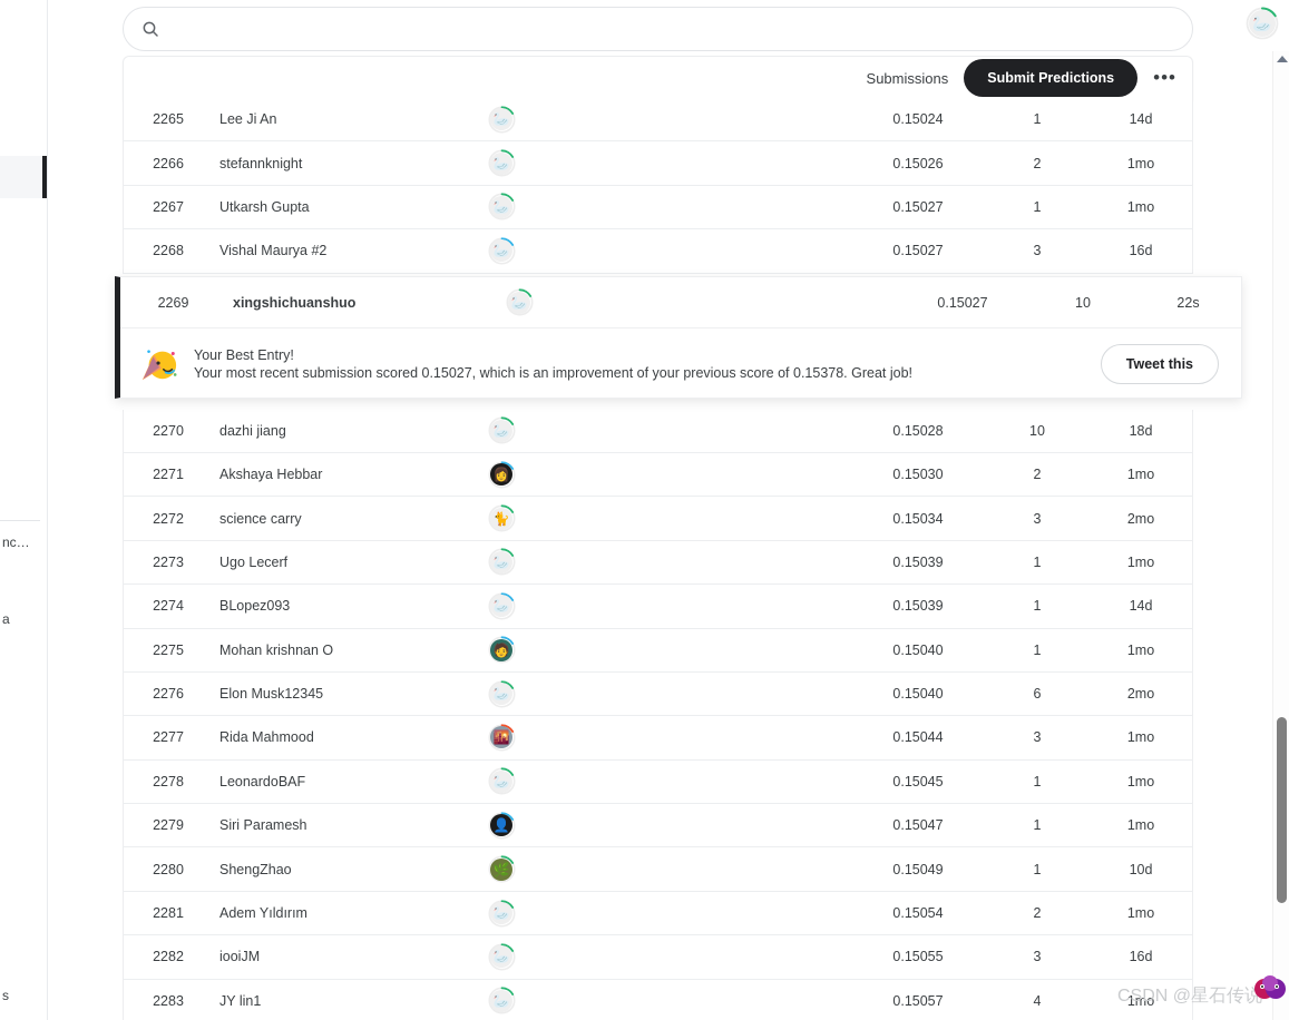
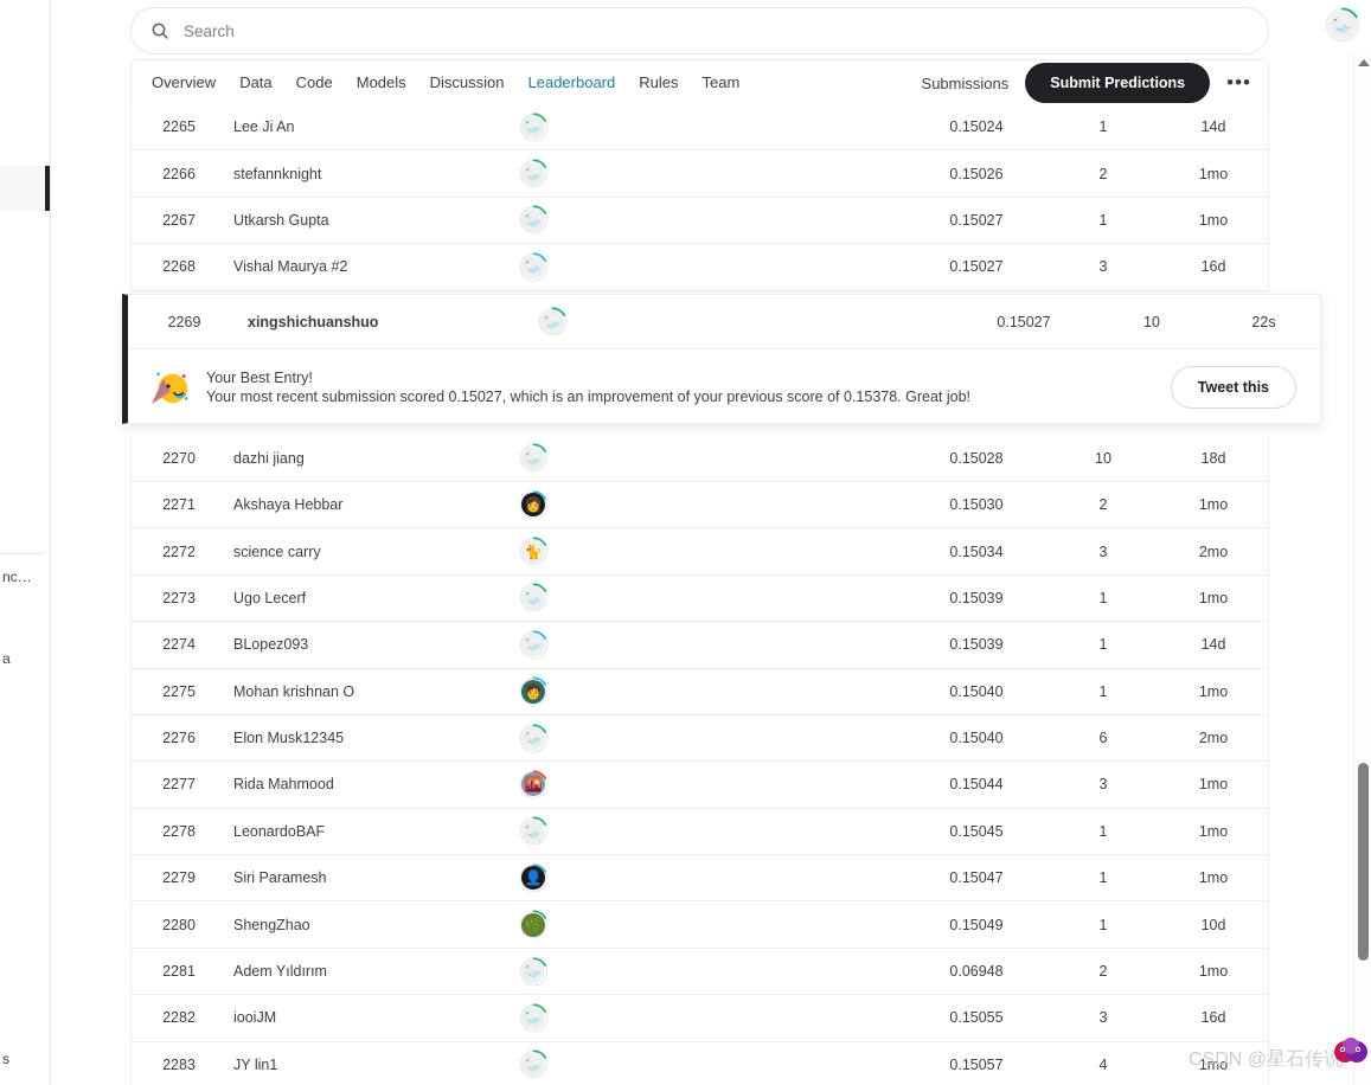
  nc…
  a
  s
+ Search
+ Overview
+ Data
+ Code
+ Models
+ Discussion
+ Leaderboard
+ Rules
+ Team
  Submissions
  Submit Predictions
  •••
  2265
  Lee Ji An
  🦢
  0.15024
  1
  14d
  2266
  stefannknight
  🦢
  0.15026
  2
  1mo
  2267
  Utkarsh Gupta
  🦢
  0.15027
  1
  1mo
  2268
  Vishal Maurya #2
  🦢
  0.15027
  3
  16d
  2270
  dazhi jiang
  🦢
  0.15028
  10
  18d
  2271
  Akshaya Hebbar
  👩
  0.15030
  2
  1mo
  2272
  science carry
  🐈
  0.15034
  3
  2mo
  2273
  Ugo Lecerf
  🦢
  0.15039
  1
  1mo
  2274
  BLopez093
  🦢
  0.15039
  1
  14d
  2275
  Mohan krishnan O
  🧑
  0.15040
  1
  1mo
  2276
  Elon Musk12345
  🦢
  0.15040
  6
  2mo
  2277
  Rida Mahmood
  🌇
  0.15044
  3
  1mo
  2278
  LeonardoBAF
  🦢
  0.15045
  1
  1mo
  2279
  Siri Paramesh
  👤
  0.15047
  1
  1mo
  2280
  ShengZhao
  🌿
  0.15049
  1
  10d
  2281
  Adem Yıldırım
  🦢
- 0.15054
+ 0.06948
  2
  1mo
  2282
  iooiJM
  🦢
  0.15055
  3
  16d
  2283
  JY lin1
  🦢
  0.15057
  4
  1mo
  2269
  xingshichuanshuo
  🦢
  0.15027
  10
  22s
  Your Best Entry!
  Your most recent submission scored 0.15027, which is an improvement of your previous score of 0.15378. Great job!
  Tweet this
  🦢
  CSDN @星石传说
